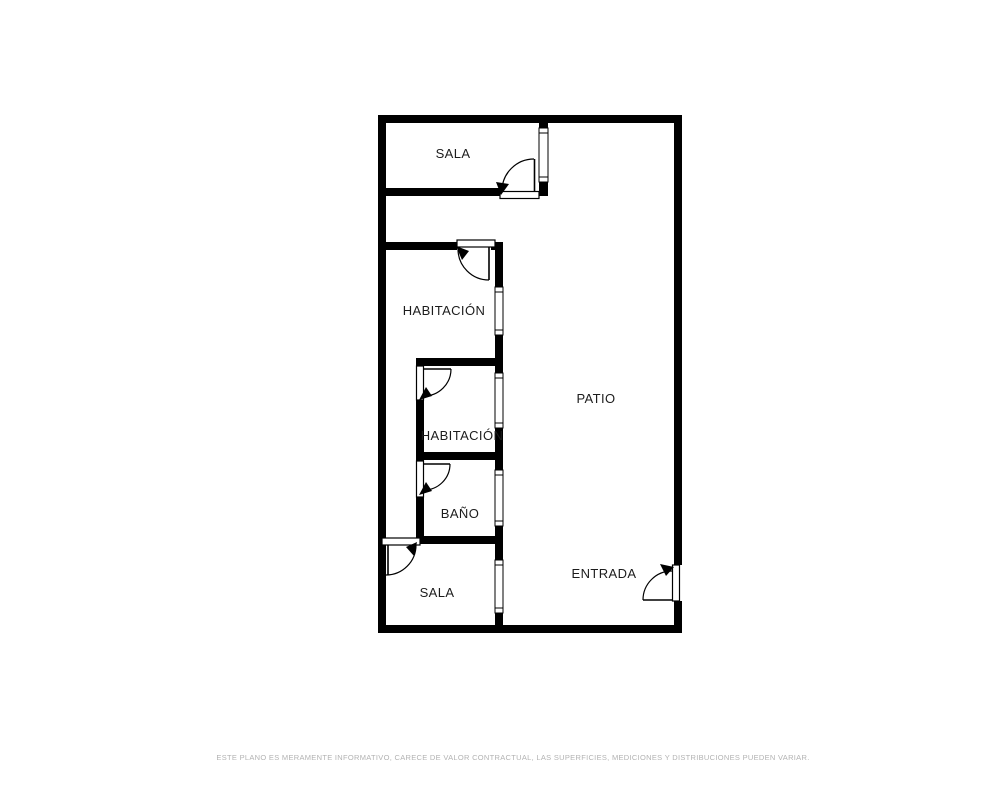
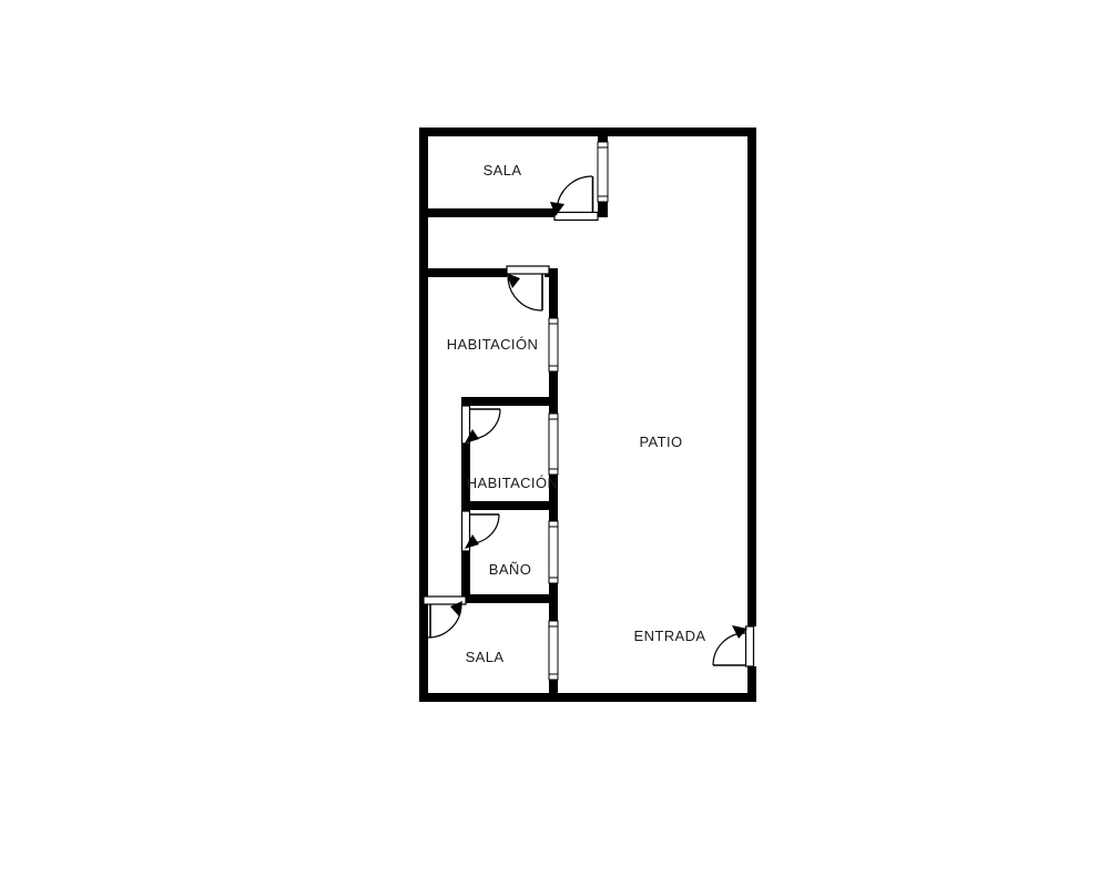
  SALA
  HABITACIÓN
  HABITACIÓN
  BAÑO
  SALA
  PATIO
  ENTRADA
- ESTE PLANO ES MERAMENTE INFORMATIVO, CARECE DE VALOR CONTRACTUAL, LAS SUPERFICIES, MEDICIONES Y DISTRIBUCIONES PUEDEN VARIAR.
